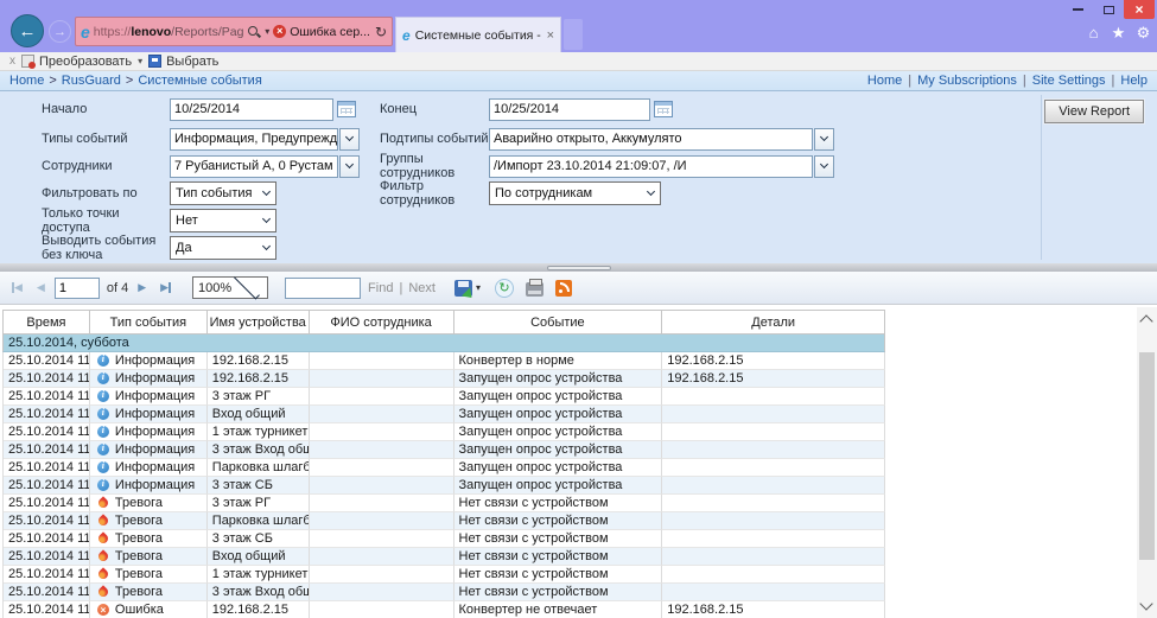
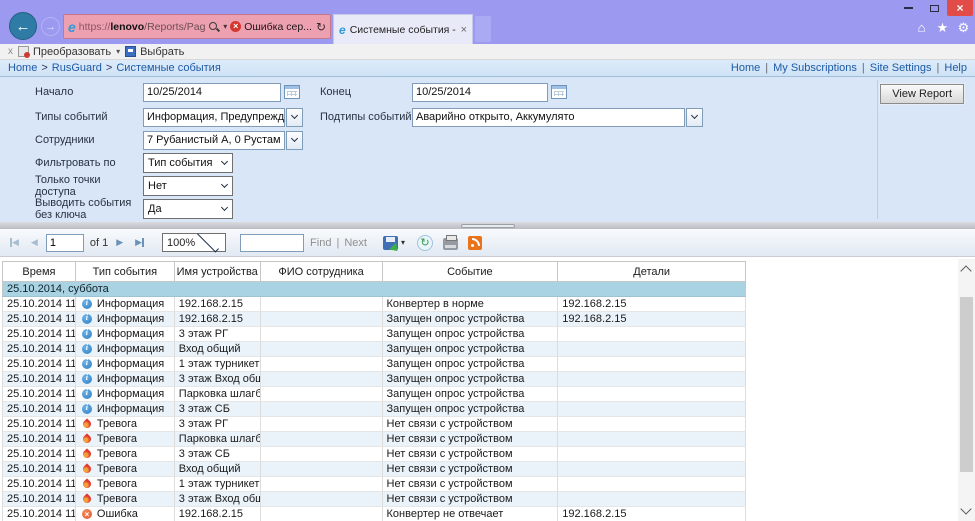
  ×
  ←
  →
  e
  https://lenovo/Reports/Pag
  ▾
  Ошибка сер...
  ↻
  e
  Системные события -
  ×
  ⌂
  ★
  ⚙
  x
  Преобразовать
  ▾
  Выбрать
  Home > RusGuard > Системные события
  Home
  |
  My Subscriptions
  |
  Site Settings
  |
  Help
  Начало
  10/25/2014
  Типы событий
  Информация, Предупрежд
  Сотрудники
  7 Рубанистый А, 0 Рустам
  Фильтровать по
  Тип события
  Только точки доступа
  Нет
  Выводить события без ключа
  Да
  Конец
  10/25/2014
  Подтипы событий
  Аварийно открыто, Аккумулято
- Группы сотрудников
- /Импорт 23.10.2014 21:09:07, /И
- Фильтр сотрудников
- По сотрудникам
  View Report
  ◀
  ◀
  1
- of 4
+ of 1
  ▶
  ▶
  100%
  Find
  |
  Next
  ▾
  ↻
  Время
  Тип события
  Имя устройства
  ФИО сотрудника
  Событие
  Детали
  25.10.2014, суббота
  25.10.2014 11
  Информация
  192.168.2.15
  Конвертер в норме
  192.168.2.15
  25.10.2014 11
  Информация
  192.168.2.15
  Запущен опрос устройства
  192.168.2.15
  25.10.2014 11
  Информация
  3 этаж РГ
  Запущен опрос устройства
  25.10.2014 11
  Информация
  Вход общий
  Запущен опрос устройства
  25.10.2014 11
  Информация
  1 этаж турникет
  Запущен опрос устройства
  25.10.2014 11
  Информация
  3 этаж Вход общ
  Запущен опрос устройства
  25.10.2014 11
  Информация
  Парковка шлагб
  Запущен опрос устройства
  25.10.2014 11
  Информация
  3 этаж СБ
  Запущен опрос устройства
  25.10.2014 11
  Тревога
  3 этаж РГ
  Нет связи с устройством
  25.10.2014 11
  Тревога
  Парковка шлагб
  Нет связи с устройством
  25.10.2014 11
  Тревога
  3 этаж СБ
  Нет связи с устройством
  25.10.2014 11
  Тревога
  Вход общий
  Нет связи с устройством
  25.10.2014 11
  Тревога
  1 этаж турникет
  Нет связи с устройством
  25.10.2014 11
  Тревога
  3 этаж Вход общ
  Нет связи с устройством
  25.10.2014 11
  Ошибка
  192.168.2.15
  Конвертер не отвечает
  192.168.2.15
